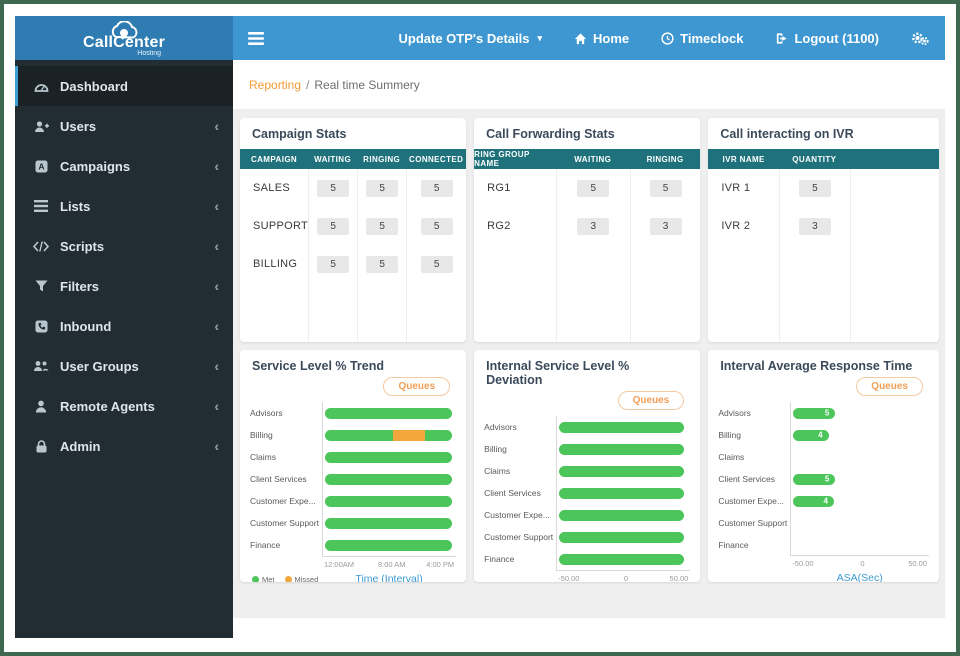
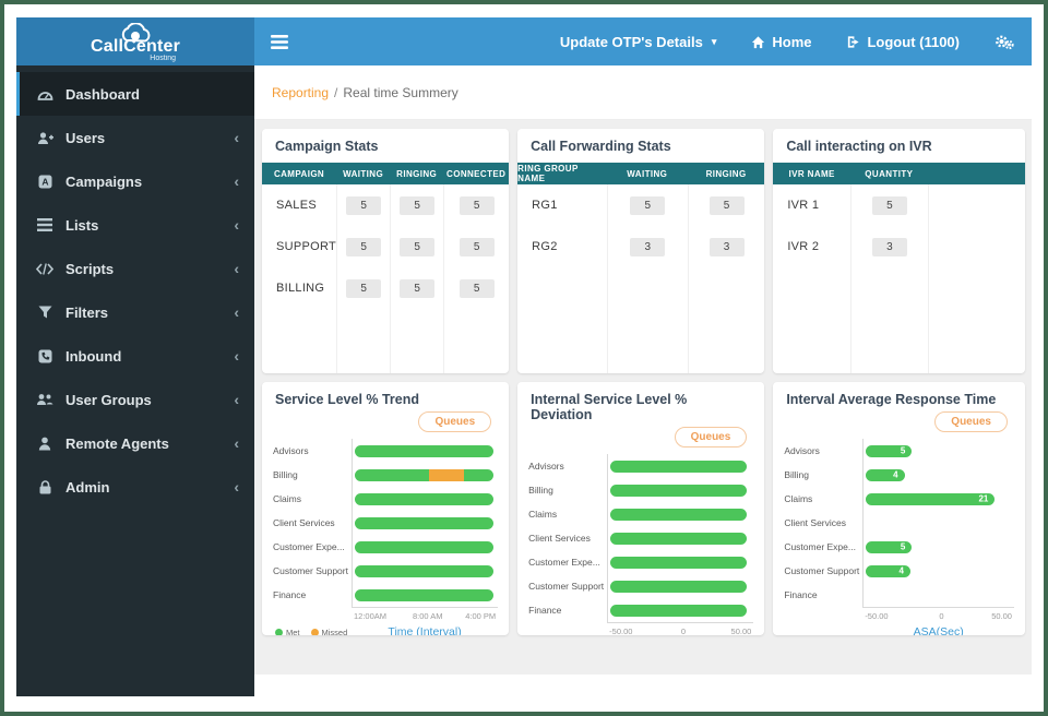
  CallCenter
  Update OTP's Details
  ▾
  Home
- Timeclock
  Logout (1100)
  Dashboard
  Users
  ‹
  A
  Campaigns
  ‹
  Lists
  ‹
  Scripts
  ‹
  Filters
  ‹
  Inbound
  ‹
  User Groups
  ‹
  Remote Agents
  ‹
  Admin
  ‹
  Reporting
  /
  Real time Summery
  Campaign Stats
  CAMPAIGN
  WAITING
  RINGING
  CONNECTED
  SALES
  5
  5
  5
  SUPPORT
  5
  5
  5
  BILLING
  5
  5
  5
  Call Forwarding Stats
  RING GROUP NAME
  WAITING
  RINGING
  RG1
  5
  5
  RG2
  3
  3
  Call interacting on IVR
  IVR NAME
  QUANTITY
  IVR 1
  5
  IVR 2
  3
  Service Level % Trend
  Queues
  Advisors
  Billing
  Claims
  Client Services
  Customer Expe...
  Customer Support
  Finance
  12:00AM
  8:00 AM
  4:00 PM
  Met
  Missed
  Time (Interval)
  Internal Service Level % Deviation
  Queues
  Advisors
  Billing
  Claims
  Client Services
  Customer Expe...
  Customer Support
  Finance
  -50.00
  0
  50.00
  Interval Average Response Time
  Queues
  Advisors
  Billing
  Claims
  Client Services
  Customer Expe...
  Customer Support
  Finance
  5
  4
+ 21
  5
  4
  -50.00
  0
  50.00
  ASA(Sec)
